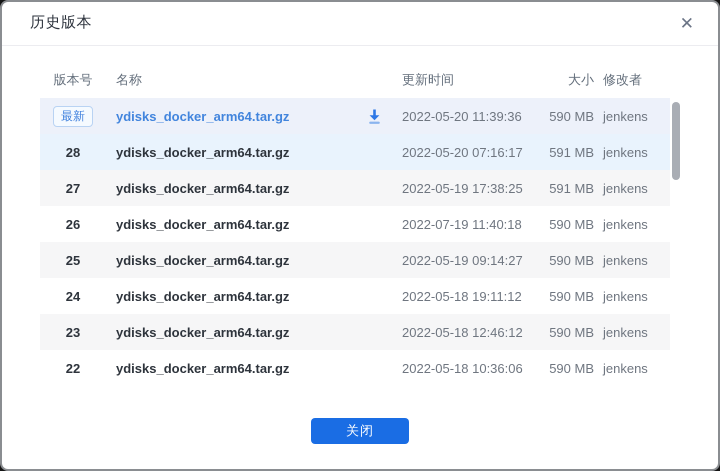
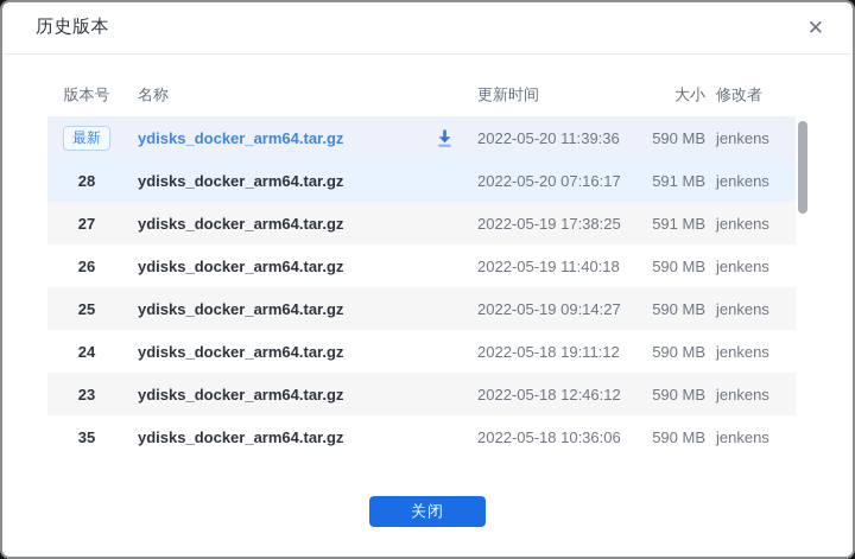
  历史版本
  ✕
  版本号
  名称
  更新时间
  大小
  修改者
  最新
  ydisks_docker_arm64.tar.gz
  2022-05-20 11:39:36
  590 MB
  jenkens
  28
  ydisks_docker_arm64.tar.gz
  2022-05-20 07:16:17
  591 MB
  jenkens
  27
  ydisks_docker_arm64.tar.gz
  2022-05-19 17:38:25
  591 MB
  jenkens
  26
  ydisks_docker_arm64.tar.gz
- 2022-07-19 11:40:18
+ 2022-05-19 11:40:18
  590 MB
  jenkens
  25
  ydisks_docker_arm64.tar.gz
  2022-05-19 09:14:27
  590 MB
  jenkens
  24
  ydisks_docker_arm64.tar.gz
  2022-05-18 19:11:12
  590 MB
  jenkens
  23
  ydisks_docker_arm64.tar.gz
  2022-05-18 12:46:12
  590 MB
  jenkens
- 22
+ 35
  ydisks_docker_arm64.tar.gz
  2022-05-18 10:36:06
  590 MB
  jenkens
  关闭
